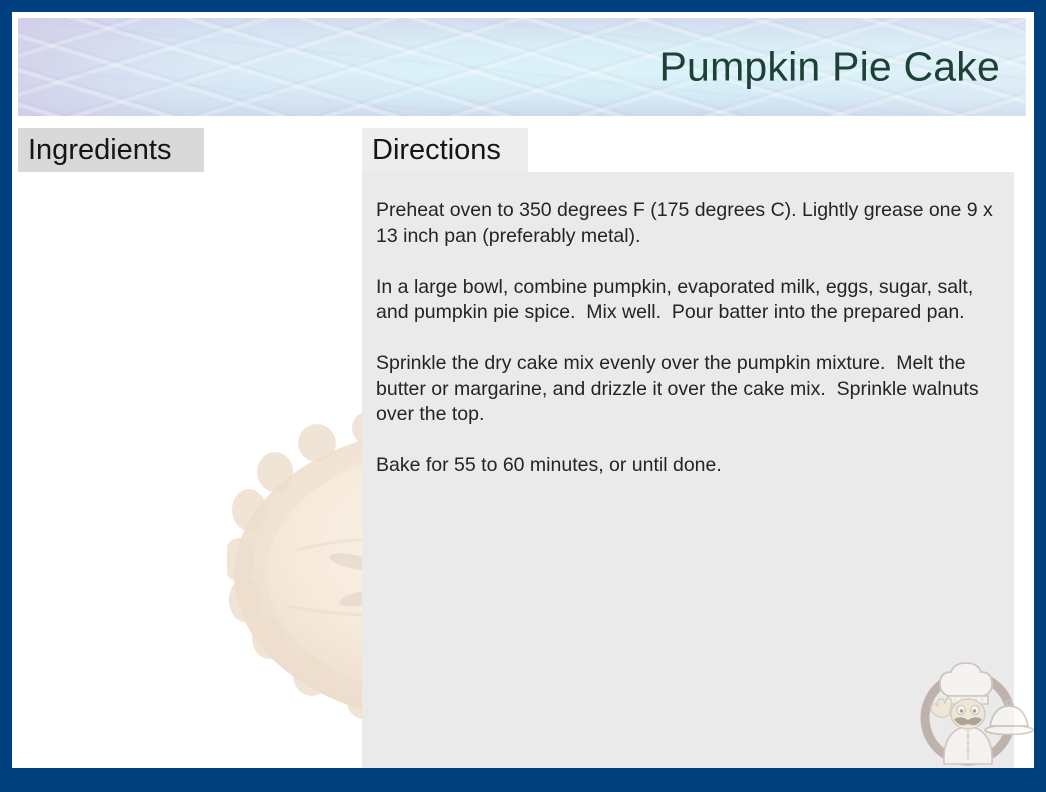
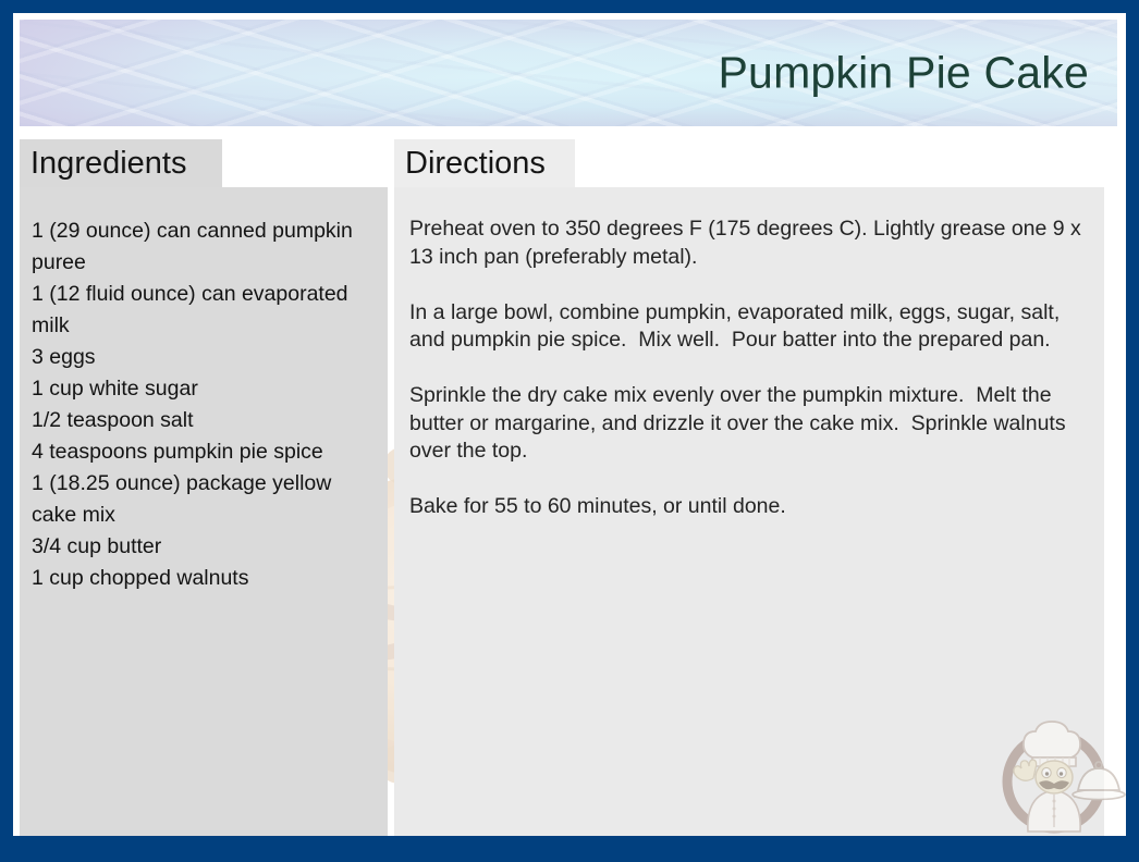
  Pumpkin Pie Cake
  Ingredients
+ 1 (29 ounce) can canned pumpkin puree
+ 1 (12 fluid ounce) can evaporated milk
+ 3 eggs
+ 1 cup white sugar
+ 1/2 teaspoon salt
+ 4 teaspoons pumpkin pie spice
+ 1 (18.25 ounce) package yellow cake mix
+ 3/4 cup butter
+ 1 cup chopped walnuts
  Directions
  Preheat oven to 350 degrees F (175 degrees C). Lightly grease one 9 x 13 inch pan (preferably metal).
  In a large bowl, combine pumpkin, evaporated milk, eggs, sugar, salt, and pumpkin pie spice. Mix well. Pour batter into the prepared pan.
  Sprinkle the dry cake mix evenly over the pumpkin mixture. Melt the butter or margarine, and drizzle it over the cake mix. Sprinkle walnuts over the top.
  Bake for 55 to 60 minutes, or until done.
